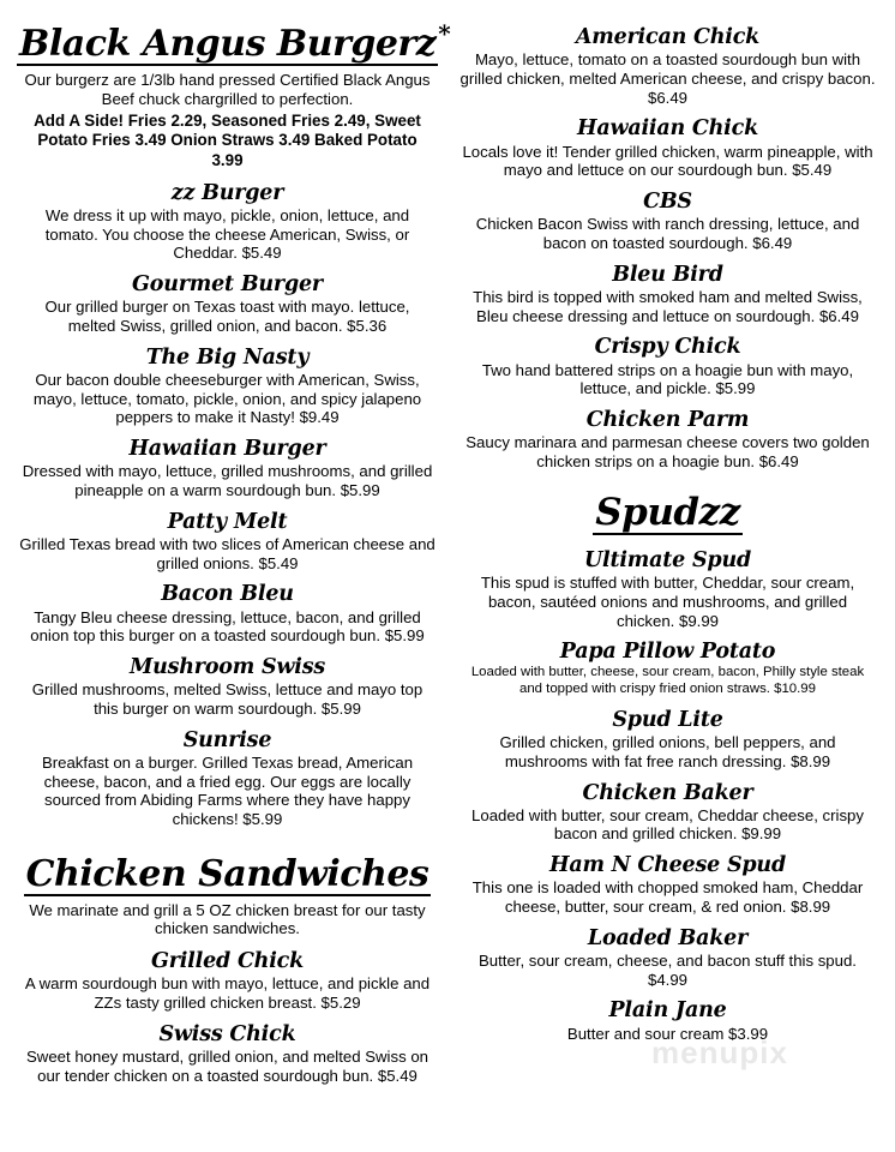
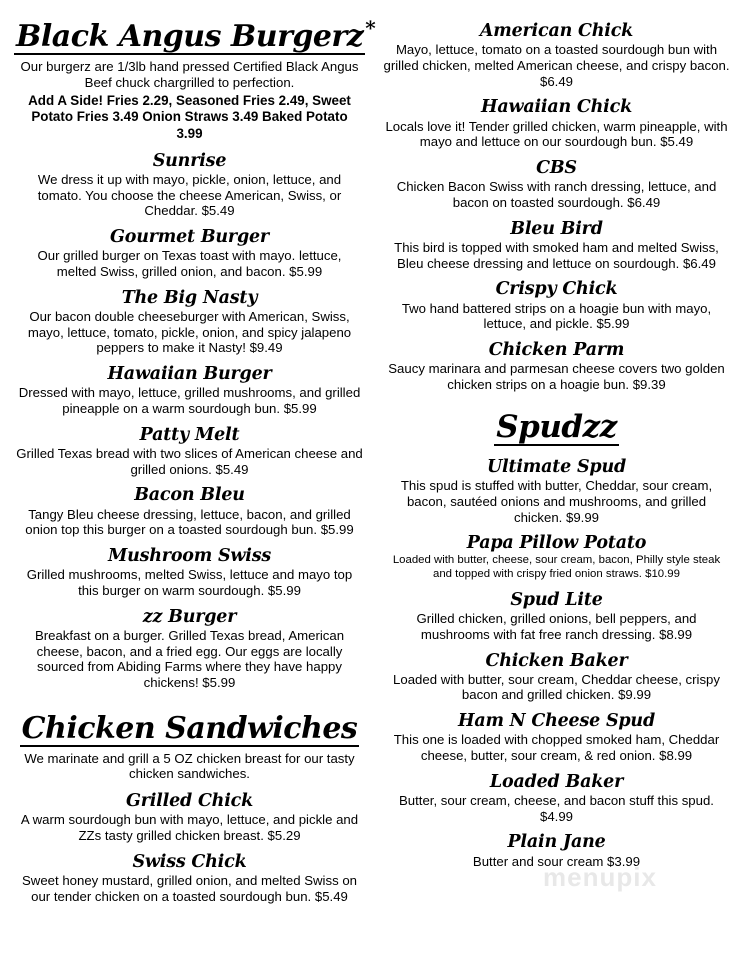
  Black Angus Burgerz*
  Our burgerz are 1/3lb hand pressed Certified Black Angus Beef chuck chargrilled to perfection.
  Add A Side! Fries 2.29, Seasoned Fries 2.49, Sweet Potato Fries 3.49 Onion Straws 3.49 Baked Potato 3.99
- zz Burger
+ Sunrise
  We dress it up with mayo, pickle, onion, lettuce, and tomato. You choose the cheese American, Swiss, or Cheddar. $5.49
  Gourmet Burger
- Our grilled burger on Texas toast with mayo. lettuce, melted Swiss, grilled onion, and bacon. $5.36
+ Our grilled burger on Texas toast with mayo. lettuce, melted Swiss, grilled onion, and bacon. $5.99
  The Big Nasty
  Our bacon double cheeseburger with American, Swiss, mayo, lettuce, tomato, pickle, onion, and spicy jalapeno peppers to make it Nasty! $9.49
  Hawaiian Burger
  Dressed with mayo, lettuce, grilled mushrooms, and grilled pineapple on a warm sourdough bun. $5.99
  Patty Melt
  Grilled Texas bread with two slices of American cheese and grilled onions. $5.49
  Bacon Bleu
  Tangy Bleu cheese dressing, lettuce, bacon, and grilled onion top this burger on a toasted sourdough bun. $5.99
  Mushroom Swiss
  Grilled mushrooms, melted Swiss, lettuce and mayo top this burger on warm sourdough. $5.99
- Sunrise
+ zz Burger
  Breakfast on a burger. Grilled Texas bread, American cheese, bacon, and a fried egg. Our eggs are locally sourced from Abiding Farms where they have happy chickens! $5.99
  Chicken Sandwiches
  We marinate and grill a 5 OZ chicken breast for our tasty chicken sandwiches.
  Grilled Chick
  A warm sourdough bun with mayo, lettuce, and pickle and ZZs tasty grilled chicken breast. $5.29
  Swiss Chick
  Sweet honey mustard, grilled onion, and melted Swiss on our tender chicken on a toasted sourdough bun. $5.49
  American Chick
  Mayo, lettuce, tomato on a toasted sourdough bun with grilled chicken, melted American cheese, and crispy bacon. $6.49
  Hawaiian Chick
  Locals love it! Tender grilled chicken, warm pineapple, with mayo and lettuce on our sourdough bun. $5.49
  CBS
  Chicken Bacon Swiss with ranch dressing, lettuce, and bacon on toasted sourdough. $6.49
  Bleu Bird
  This bird is topped with smoked ham and melted Swiss, Bleu cheese dressing and lettuce on sourdough. $6.49
  Crispy Chick
  Two hand battered strips on a hoagie bun with mayo, lettuce, and pickle. $5.99
  Chicken Parm
- Saucy marinara and parmesan cheese covers two golden chicken strips on a hoagie bun. $6.49
+ Saucy marinara and parmesan cheese covers two golden chicken strips on a hoagie bun. $9.39
  Spudzz
  Ultimate Spud
  This spud is stuffed with butter, Cheddar, sour cream, bacon, sautéed onions and mushrooms, and grilled chicken. $9.99
  Papa Pillow Potato
  Loaded with butter, cheese, sour cream, bacon, Philly style steak and topped with crispy fried onion straws. $10.99
  Spud Lite
  Grilled chicken, grilled onions, bell peppers, and mushrooms with fat free ranch dressing. $8.99
  Chicken Baker
  Loaded with butter, sour cream, Cheddar cheese, crispy bacon and grilled chicken. $9.99
  Ham N Cheese Spud
  This one is loaded with chopped smoked ham, Cheddar cheese, butter, sour cream, & red onion. $8.99
  Loaded Baker
  Butter, sour cream, cheese, and bacon stuff this spud. $4.99
  Plain Jane
  Butter and sour cream $3.99
  menupix
